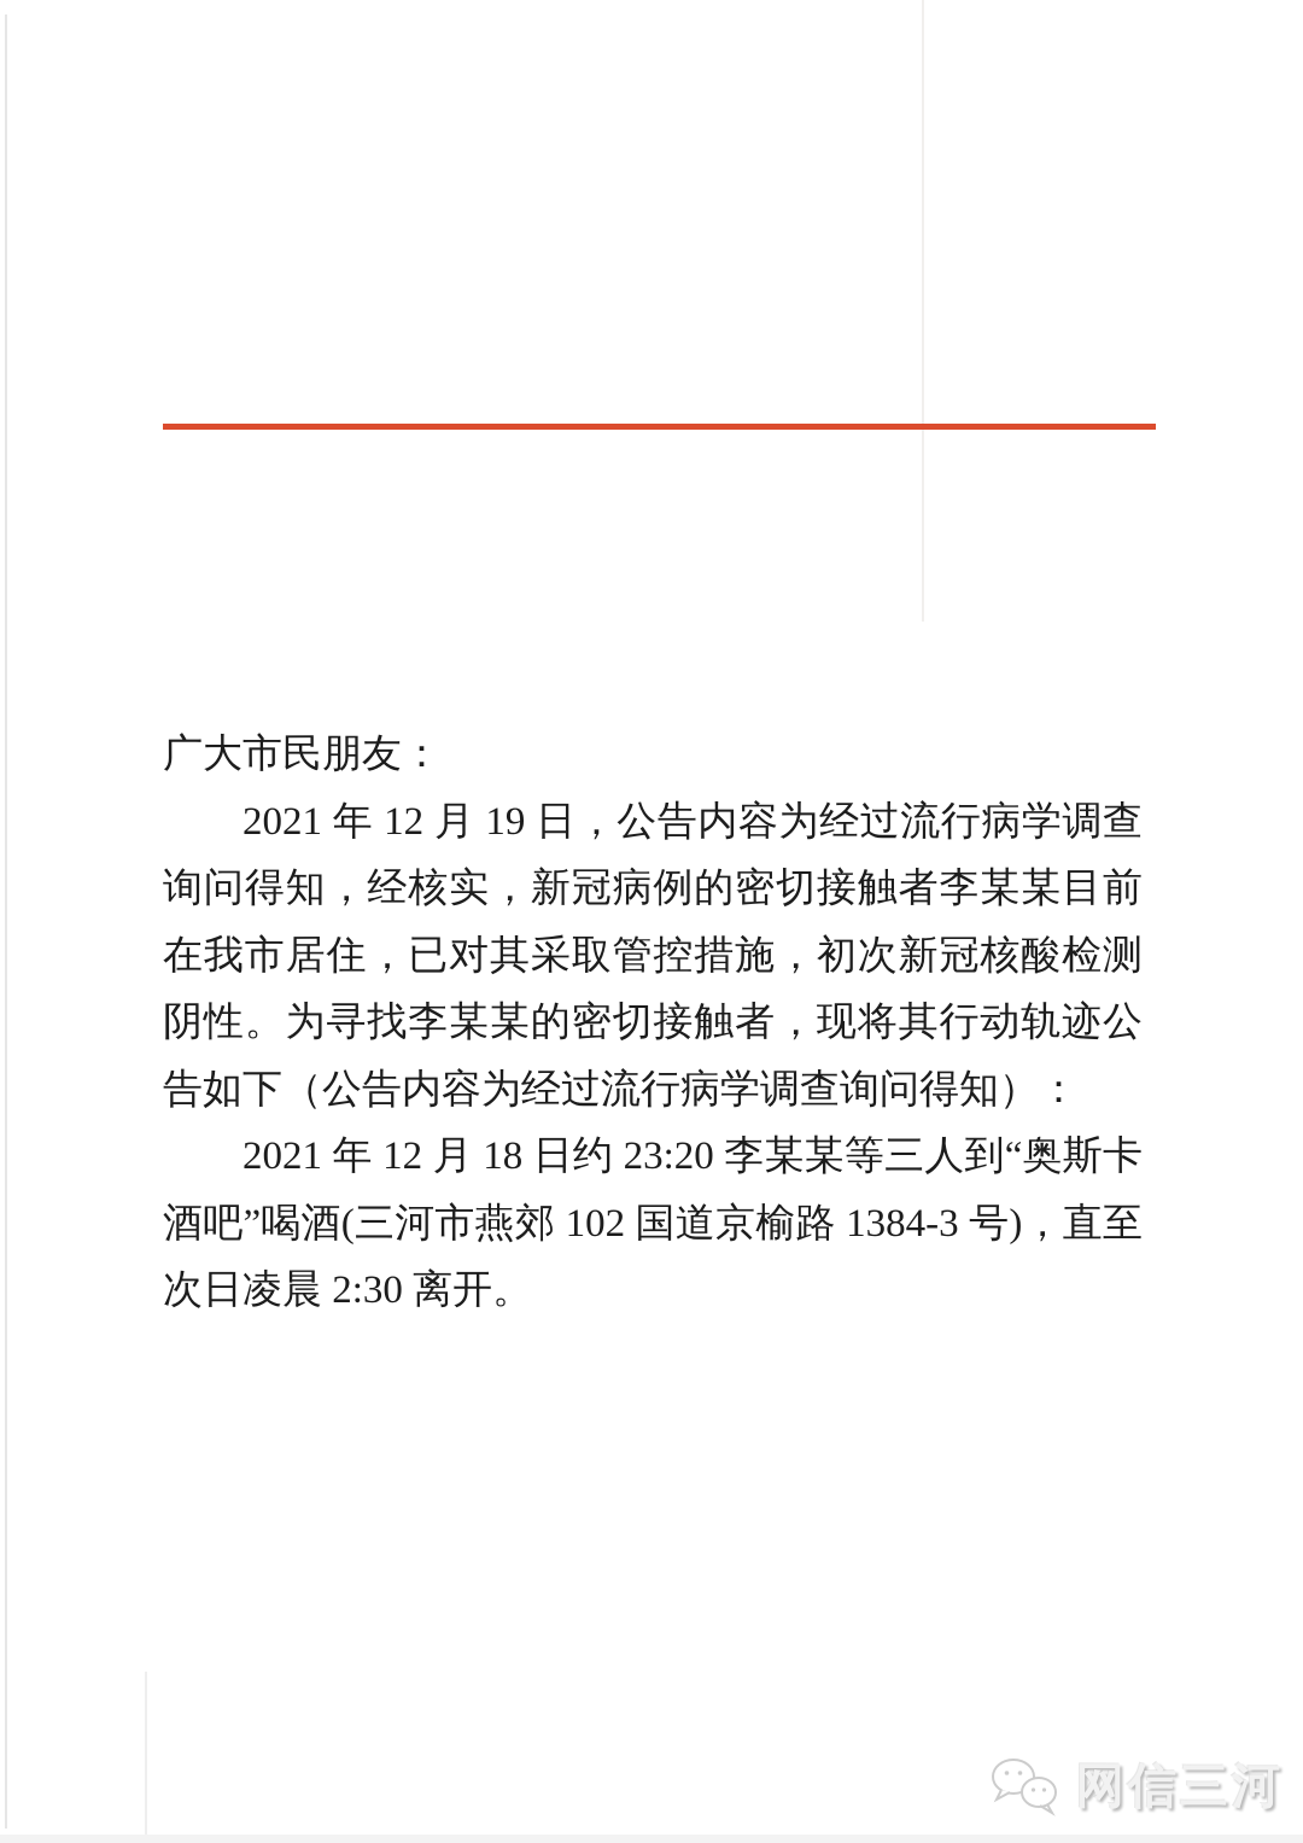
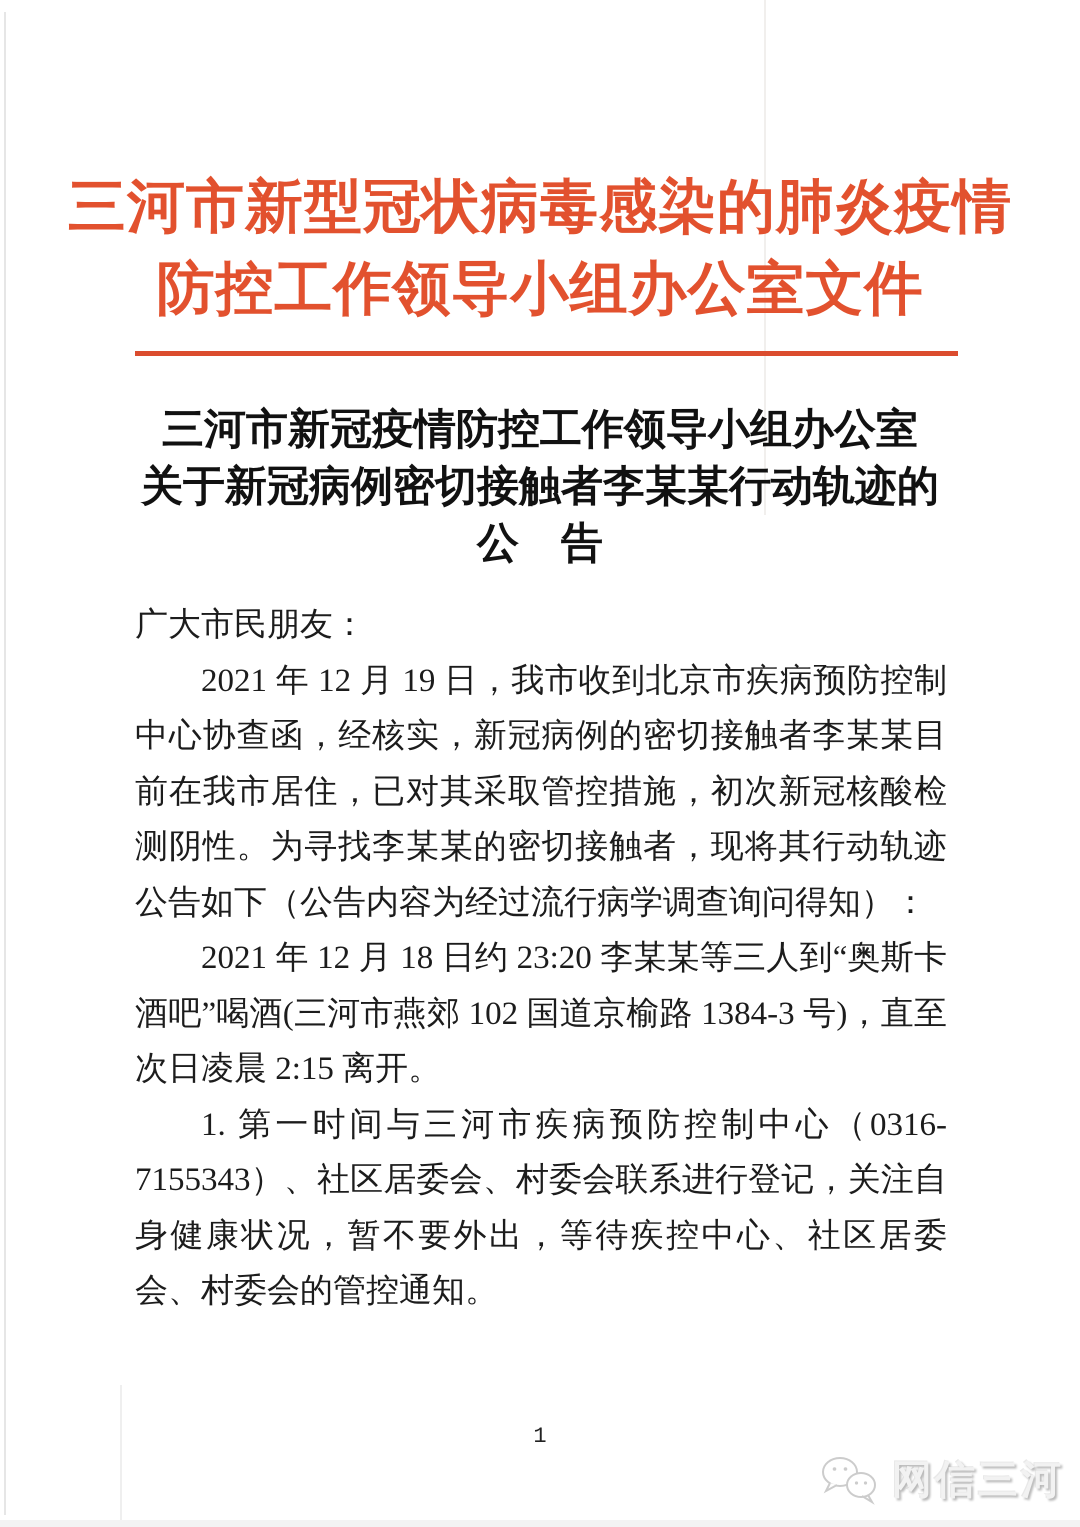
+ 三河市新型冠状病毒感染的肺炎疫情
+ 防控工作领导小组办公室文件
+ 三河市新冠疫情防控工作领导小组办公室
+ 关于新冠病例密切接触者李某某行动轨迹的
+ 公 告
  广大市民朋友：
- 2021 年 12 月 19 日，公告内容为经过流行病学调查询问得知，经核实，新冠病例的密切接触者李某某目前在我市居住，已对其采取管控措施，初次新冠核酸检测阴性。为寻找李某某的密切接触者，现将其行动轨迹公告如下（公告内容为经过流行病学调查询问得知）：
+ 2021 年 12 月 19 日，我市收到北京市疾病预防控制中心协查函，经核实，新冠病例的密切接触者李某某目前在我市居住，已对其采取管控措施，初次新冠核酸检测阴性。为寻找李某某的密切接触者，现将其行动轨迹公告如下（公告内容为经过流行病学调查询问得知）：
- 2021 年 12 月 18 日约 23:20 李某某等三人到“奥斯卡酒吧”喝酒(三河市燕郊 102 国道京榆路 1384-3 号)，直至次日凌晨 2:30 离开。
+ 2021 年 12 月 18 日约 23:20 李某某等三人到“奥斯卡酒吧”喝酒(三河市燕郊 102 国道京榆路 1384-3 号)，直至次日凌晨 2:15 离开。
+ 1. 第一时间与三河市疾病预防控制中心（0316-7155343）、社区居委会、村委会联系进行登记，关注自身健康状况，暂不要外出，等待疾控中心、社区居委会、村委会的管控通知。
+ 1
  网信三河
